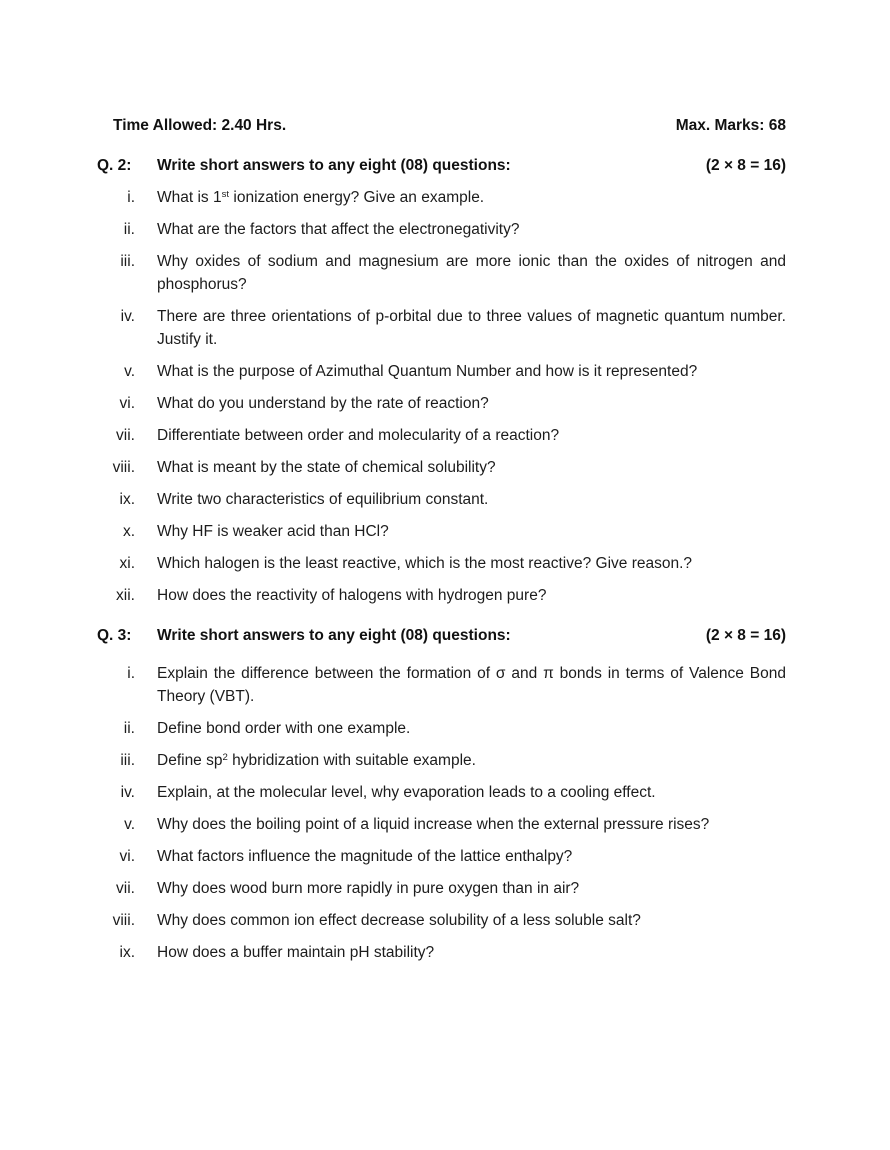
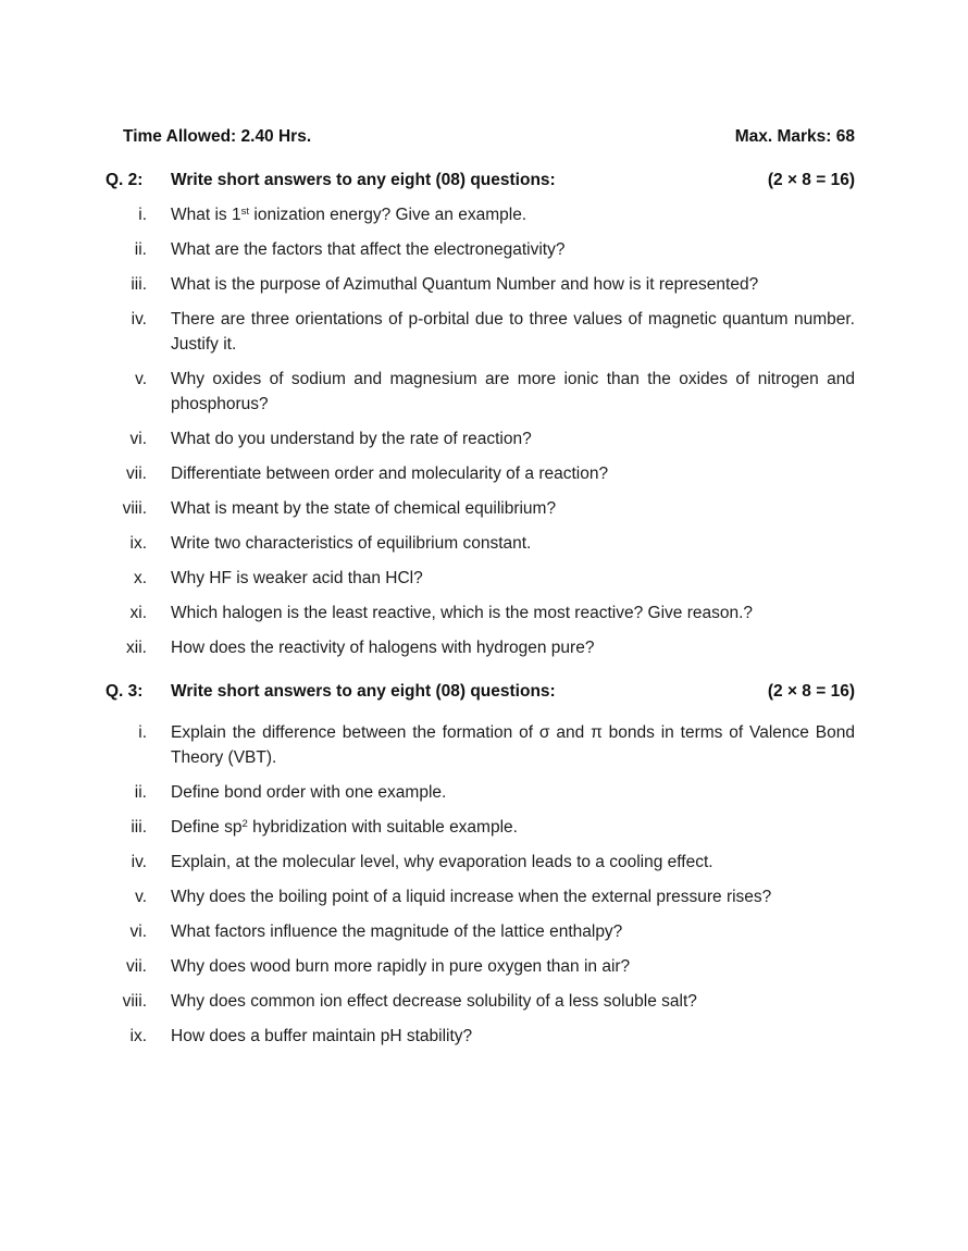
  Time Allowed: 2.40 Hrs.
  Max. Marks: 68
  Q. 2:
  Write short answers to any eight (08) questions:
  (2 × 8 = 16)
  i.
  What is 1st ionization energy? Give an example.
  ii.
  What are the factors that affect the electronegativity?
  iii.
- Why oxides of sodium and magnesium are more ionic than the oxides of nitrogen and phosphorus?
+ What is the purpose of Azimuthal Quantum Number and how is it represented?
  iv.
  There are three orientations of p-orbital due to three values of magnetic quantum number. Justify it.
  v.
- What is the purpose of Azimuthal Quantum Number and how is it represented?
+ Why oxides of sodium and magnesium are more ionic than the oxides of nitrogen and phosphorus?
  vi.
  What do you understand by the rate of reaction?
  vii.
  Differentiate between order and molecularity of a reaction?
  viii.
- What is meant by the state of chemical solubility?
+ What is meant by the state of chemical equilibrium?
  ix.
  Write two characteristics of equilibrium constant.
  x.
  Why HF is weaker acid than HCl?
  xi.
  Which halogen is the least reactive, which is the most reactive? Give reason.?
  xii.
  How does the reactivity of halogens with hydrogen pure?
  Q. 3:
  Write short answers to any eight (08) questions:
  (2 × 8 = 16)
  i.
  Explain the difference between the formation of σ and π bonds in terms of Valence Bond Theory (VBT).
  ii.
  Define bond order with one example.
  iii.
  Define sp2 hybridization with suitable example.
  iv.
  Explain, at the molecular level, why evaporation leads to a cooling effect.
  v.
  Why does the boiling point of a liquid increase when the external pressure rises?
  vi.
  What factors influence the magnitude of the lattice enthalpy?
  vii.
  Why does wood burn more rapidly in pure oxygen than in air?
  viii.
  Why does common ion effect decrease solubility of a less soluble salt?
  ix.
  How does a buffer maintain pH stability?
